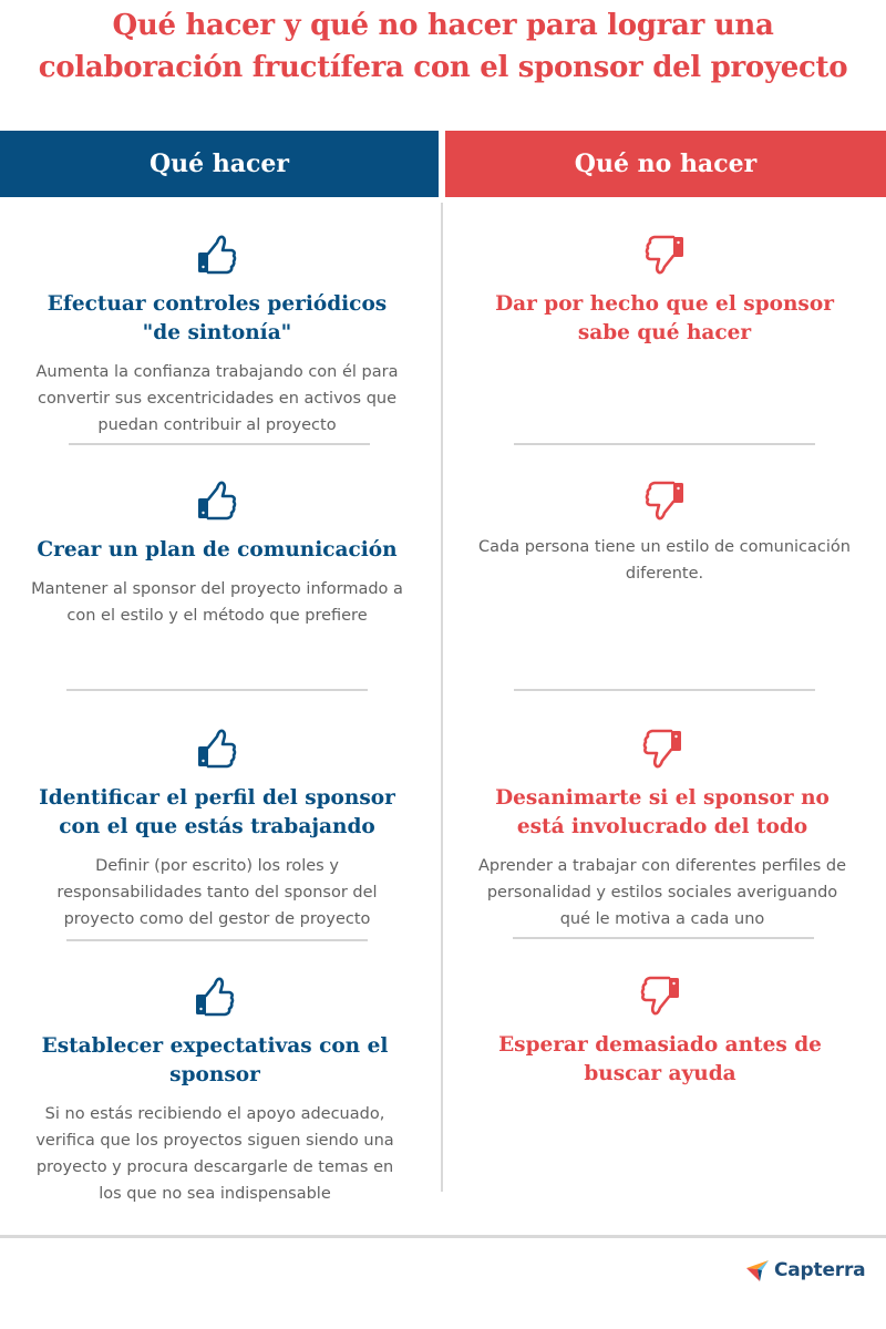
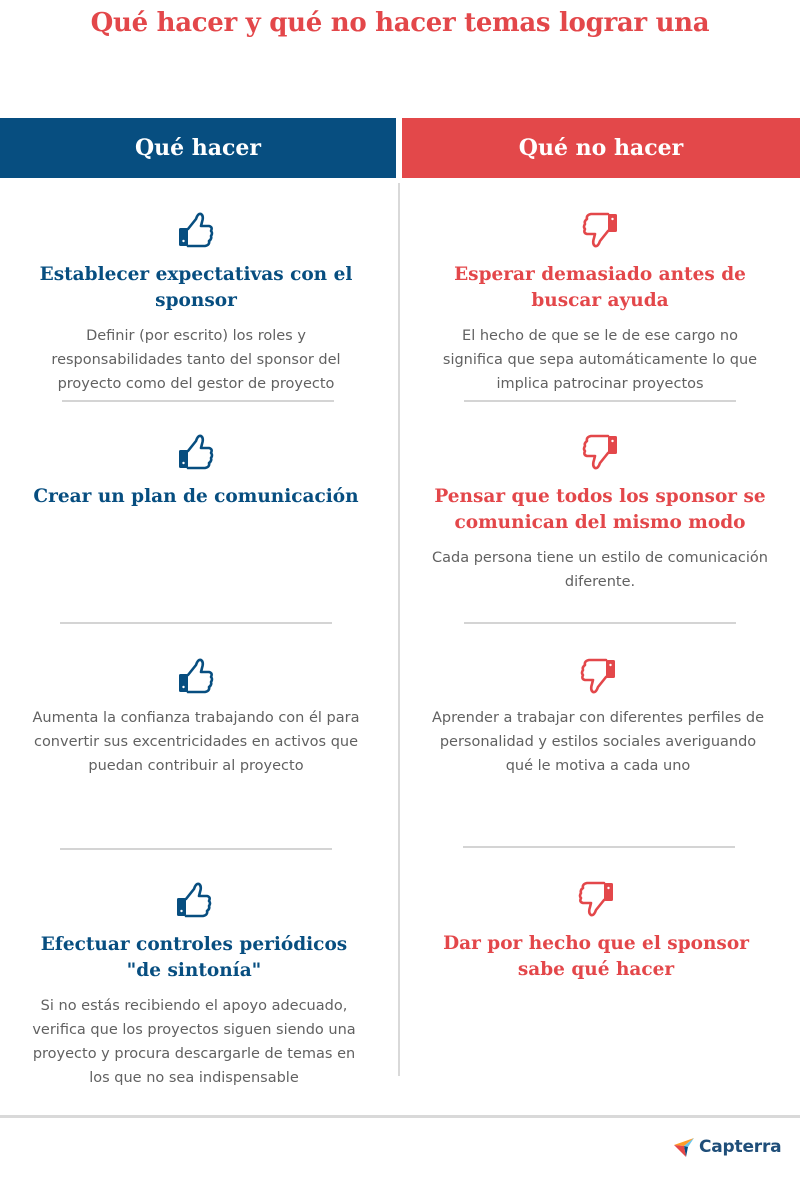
- Qué hacer y qué no hacer para lograr una
+ Qué hacer y qué no hacer temas lograr una
- colaboración fructífera con el sponsor del proyecto
  Qué hacer
  Qué no hacer
- Efectuar controles periódicos "de sintonía"
+ Establecer expectativas con el sponsor
- Aumenta la confianza trabajando con él para convertir sus excentricidades en activos que puedan contribuir al proyecto
+ Definir (por escrito) los roles y responsabilidades tanto del sponsor del proyecto como del gestor de proyecto
  Crear un plan de comunicación
- Mantener al sponsor del proyecto informado a con el estilo y el método que prefiere
- Identificar el perfil del sponsor con el que estás trabajando
- Definir (por escrito) los roles y responsabilidades tanto del sponsor del proyecto como del gestor de proyecto
+ Aumenta la confianza trabajando con él para convertir sus excentricidades en activos que puedan contribuir al proyecto
- Establecer expectativas con el sponsor
+ Efectuar controles periódicos "de sintonía"
  Si no estás recibiendo el apoyo adecuado, verifica que los proyectos siguen siendo una proyecto y procura descargarle de temas en los que no sea indispensable
- Dar por hecho que el sponsor sabe qué hacer
+ Esperar demasiado antes de buscar ayuda
+ El hecho de que se le de ese cargo no significa que sepa automáticamente lo que implica patrocinar proyectos
+ Pensar que todos los sponsor se comunican del mismo modo
  Cada persona tiene un estilo de comunicación diferente.
- Desanimarte si el sponsor no está involucrado del todo
  Aprender a trabajar con diferentes perfiles de personalidad y estilos sociales averiguando qué le motiva a cada uno
- Esperar demasiado antes de buscar ayuda
+ Dar por hecho que el sponsor sabe qué hacer
  Capterra
